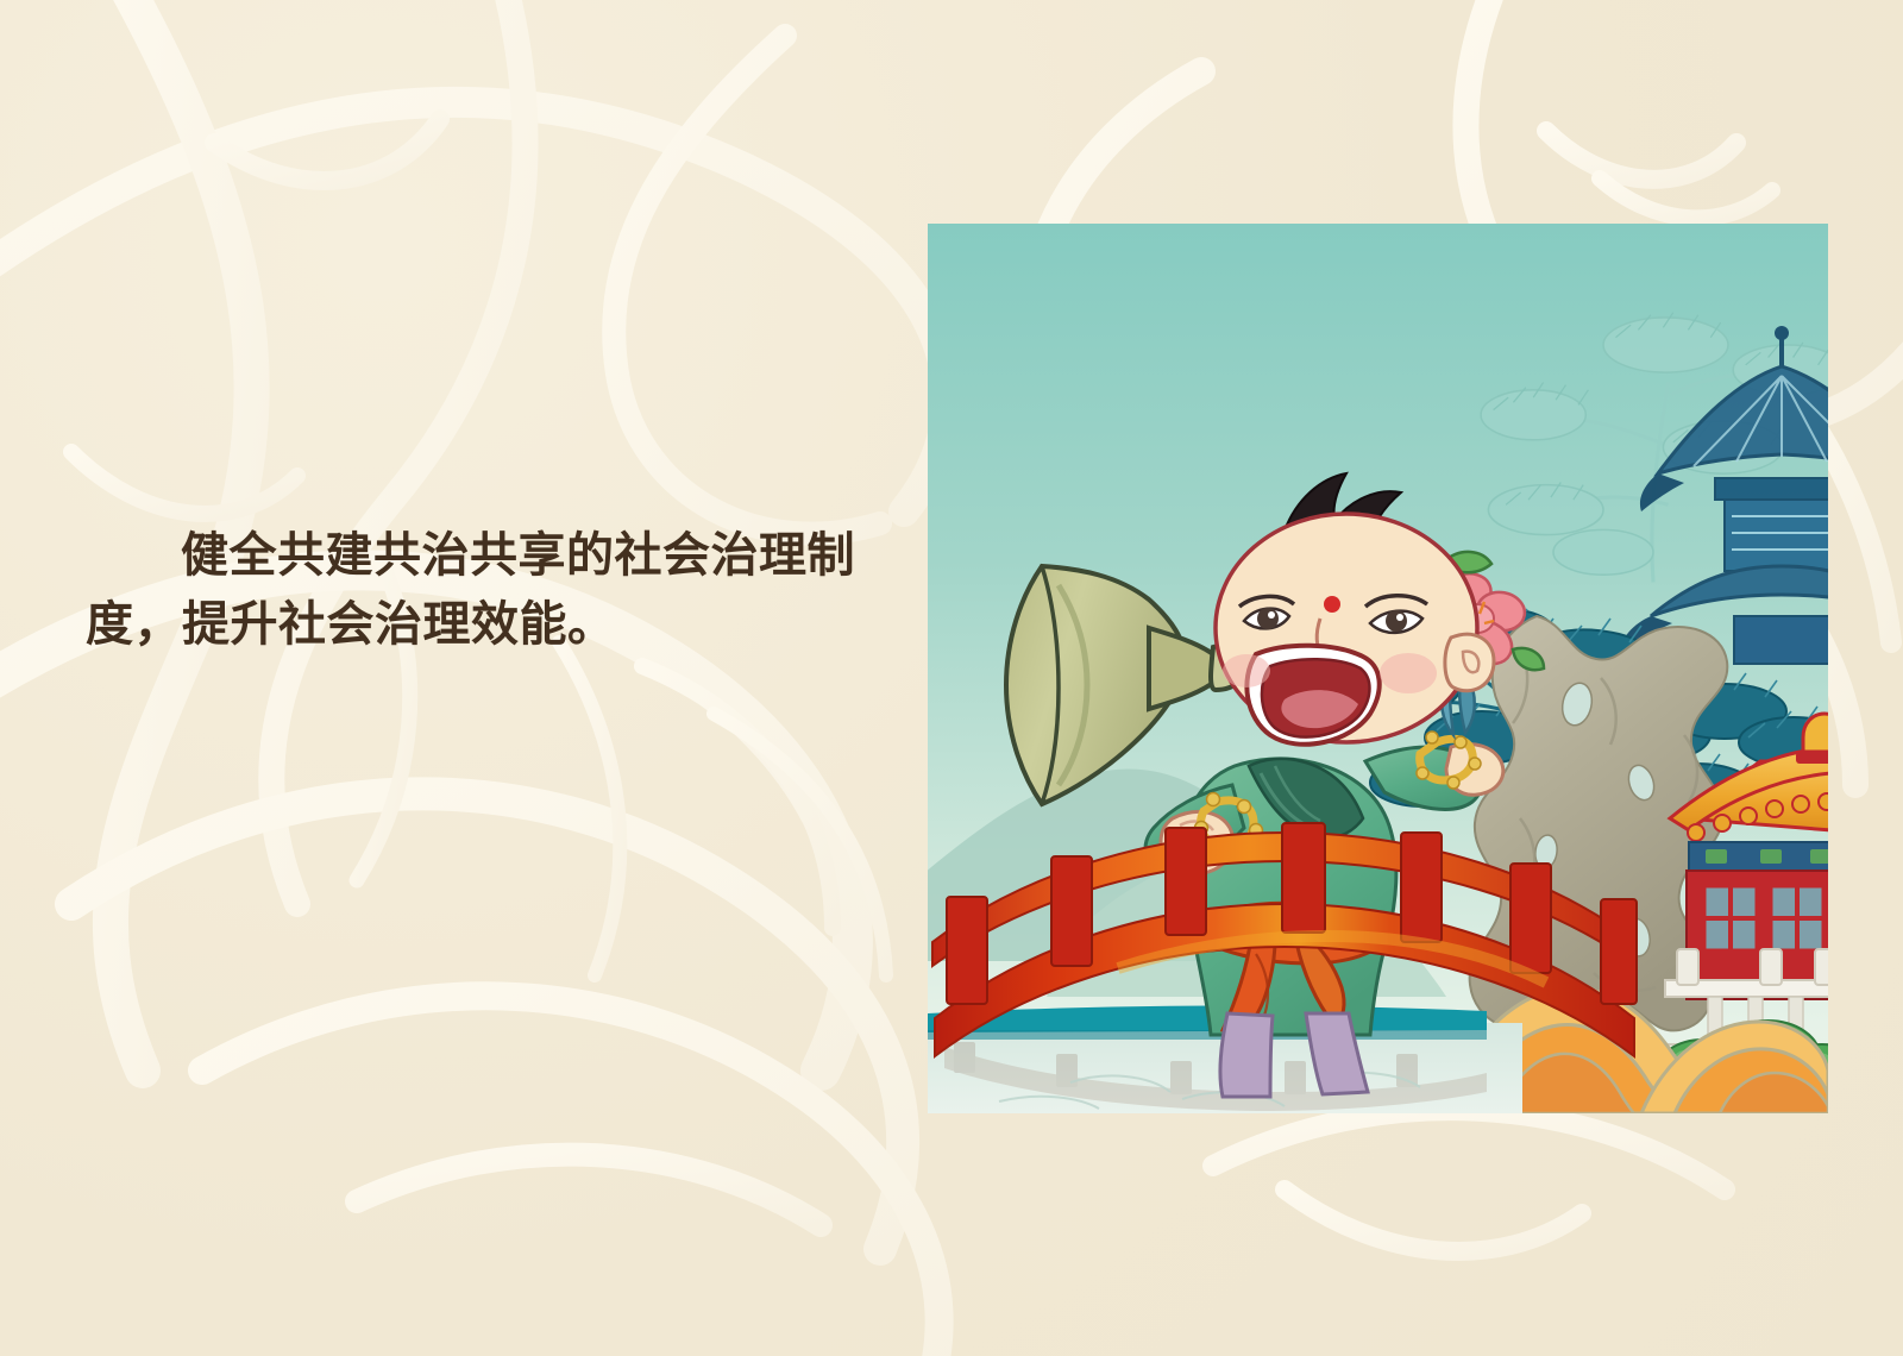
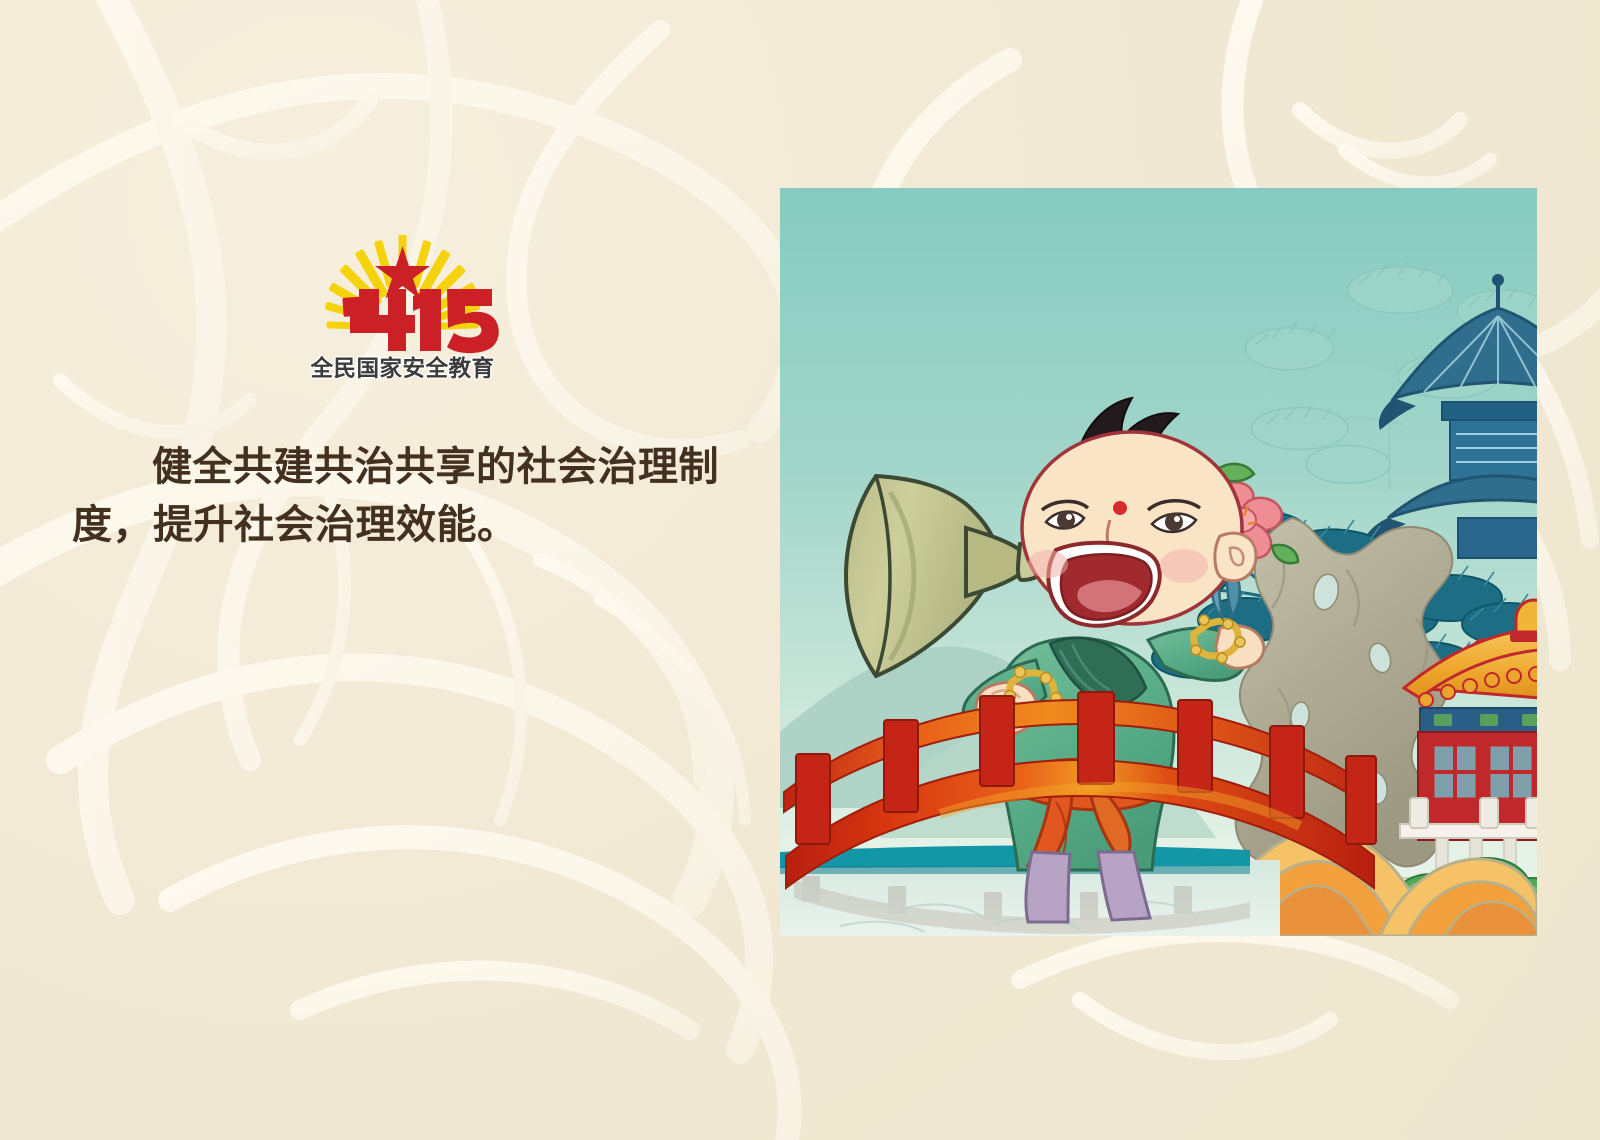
+ 全民国家安全教育
  健全共建共治共享的社会治理制度，提升社会治理效能。
